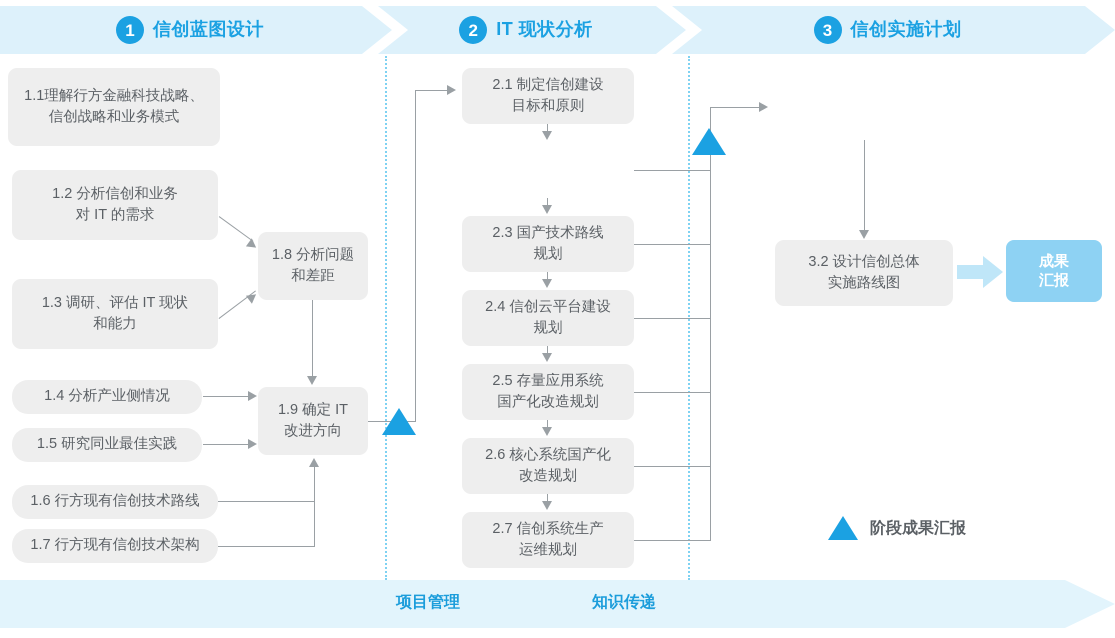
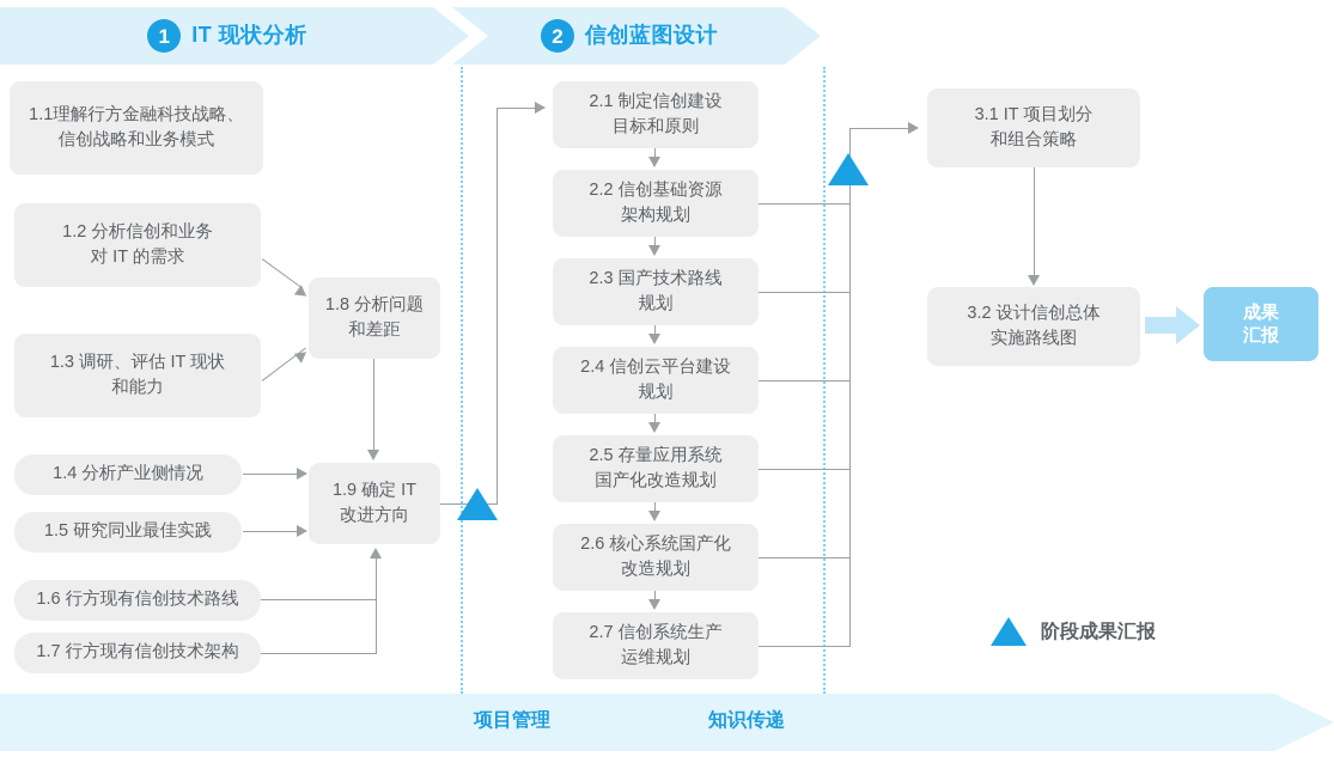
  1
- 信创蓝图设计
+ IT 现状分析
  2
- IT 现状分析
+ 信创蓝图设计
- 3
- 信创实施计划
  1.1理解行方金融科技战略、
  信创战略和业务模式
  1.2 分析信创和业务
  对 IT 的需求
  1.3 调研、评估 IT 现状
  和能力
  1.4 分析产业侧情况
  1.5 研究同业最佳实践
  1.6 行方现有信创技术路线
  1.7 行方现有信创技术架构
  1.8 分析问题
  和差距
  1.9 确定 IT
  改进方向
  2.1 制定信创建设
  目标和原则
+ 2.2 信创基础资源
+ 架构规划
  2.3 国产技术路线
  规划
  2.4 信创云平台建设
  规划
  2.5 存量应用系统
  国产化改造规划
  2.6 核心系统国产化
  改造规划
  2.7 信创系统生产
  运维规划
+ 3.1 IT 项目划分
+ 和组合策略
  3.2 设计信创总体
  实施路线图
  成果
  汇报
  阶段成果汇报
  项目管理
  知识传递
